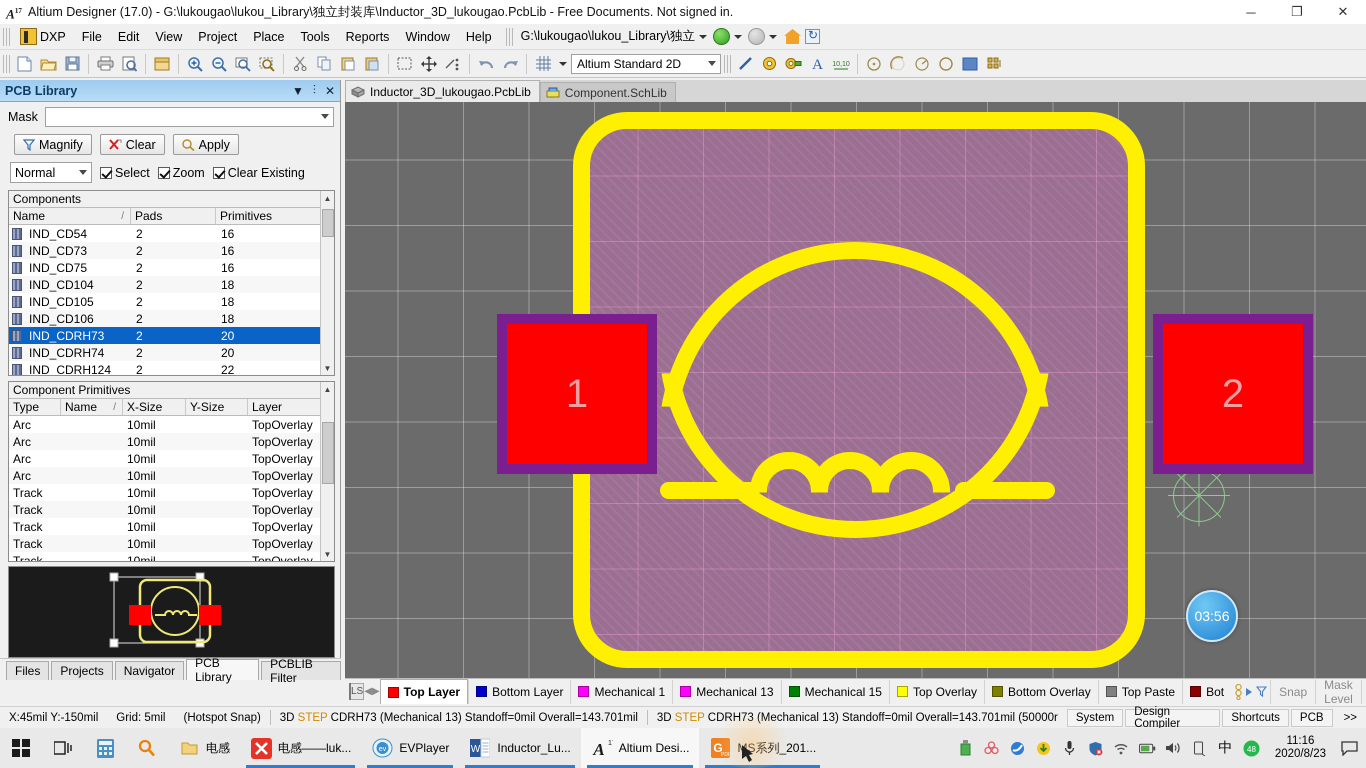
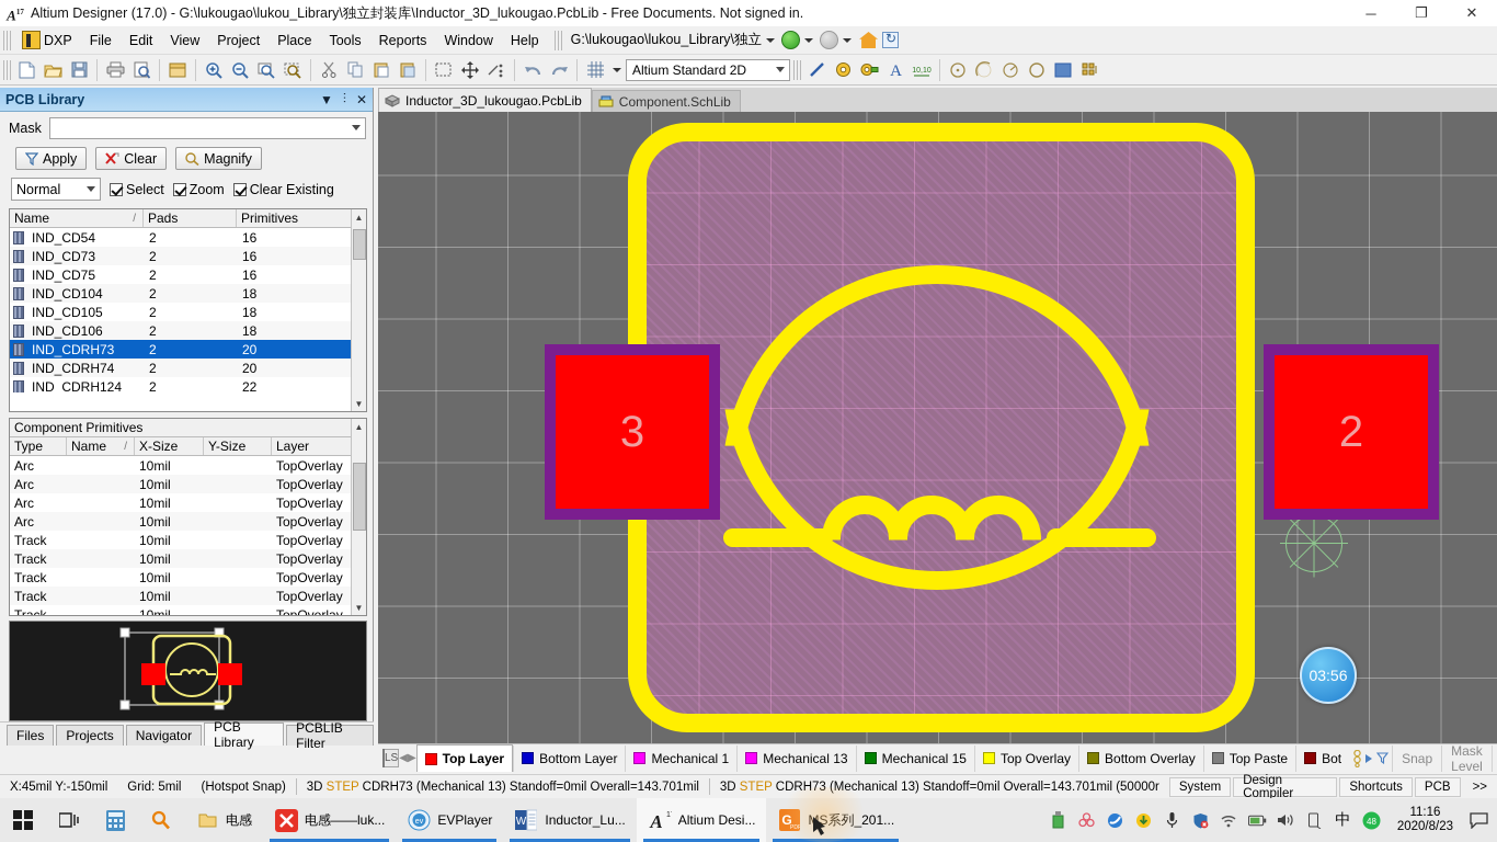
  A17
  Altium Designer (17.0) - G:\lukougao\lukou_Library\独立封装库\Inductor_3D_lukougao.PcbLib - Free Documents. Not signed in.
  ─
  ❐
  ✕
  DXP
  File
  Edit
  View
  Project
  Place
  Tools
  Reports
  Window
  Help
  G:\lukougao\lukou_Library\独立
  Altium Standard 2D
  A
  PCB Library
  ▼
  ⫶
  ✕
  Mask
- Magnify
+ Apply
  Clear
- Apply
+ Magnify
  Normal
  Select
  Zoom
  Clear Existing
- Components
  Name
  /
  Pads
  Primitives
  IND_CD54
  2
  16
  IND_CD73
  2
  16
  IND_CD75
  2
  16
  IND_CD104
  2
  18
  IND_CD105
  2
  18
  IND_CD106
  2
  18
  IND_CDRH73
  2
  20
  IND_CDRH74
  2
  20
  IND_CDRH124
  2
  22
  ▲
  ▼
  Component Primitives
  Type
  Name
  /
  X-Size
  Y-Size
  Layer
  Arc
  10mil
  TopOverlay
  Arc
  10mil
  TopOverlay
  Arc
  10mil
  TopOverlay
  Arc
  10mil
  TopOverlay
  Track
  10mil
  TopOverlay
  Track
  10mil
  TopOverlay
  Track
  10mil
  TopOverlay
  Track
  10mil
  TopOverlay
  Track
  10mil
  TopOverlay
  ▲
  ▼
  Files
  Projects
  Navigator
  PCB Library
  PCBLIB Filter
  Inductor_3D_lukougao.PcbLib
  Component.SchLib
- 1
+ 3
  2
  03:56
  LS
  ◀
  ▶
  Top Layer
  Bottom Layer
  Mechanical 1
  Mechanical 13
  Mechanical 15
  Top Overlay
  Bottom Overlay
  Top Paste
  Bot
  Snap
  Mask Level
  X:45mil Y:-150mil
  Grid: 5mil
  (Hotspot Snap)
  3D STEP CDRH73 (Mechanical 13) Standoff=0mil Overall=143.701mil
  3D STEP CDRHMechanical 13) Standoff=0mil Overall=143.701mil (50000r
  System
  Design Compiler
  Shortcuts
  PCB
  >>
  电感
  电感——luk...
  EVPlayer
  W
  Inductor_Lu...
  A
  Altium Desi...
  中
  48
  11:16
  2020/8/23
